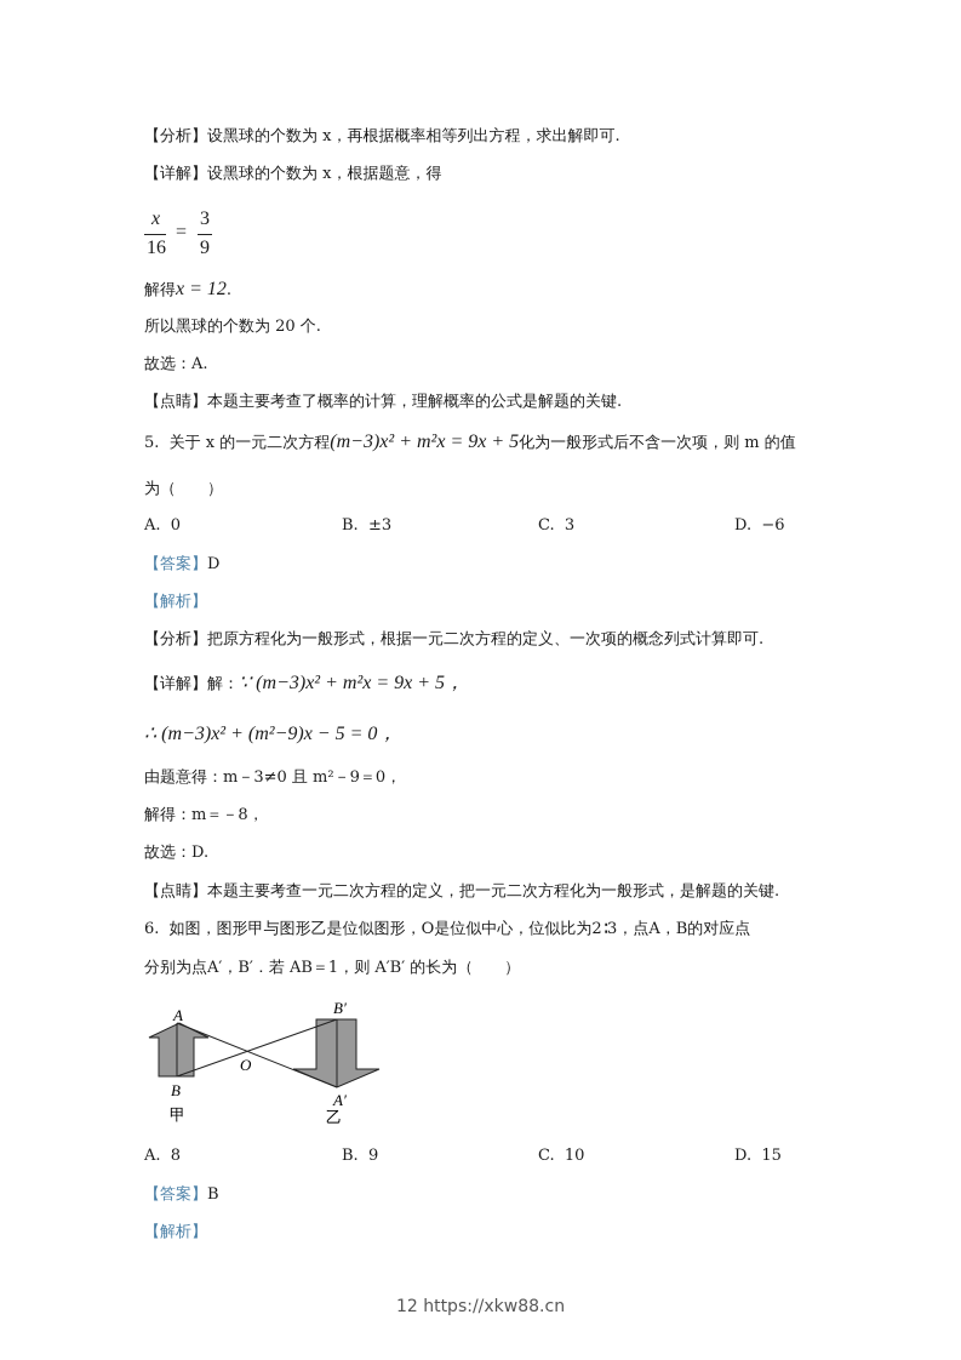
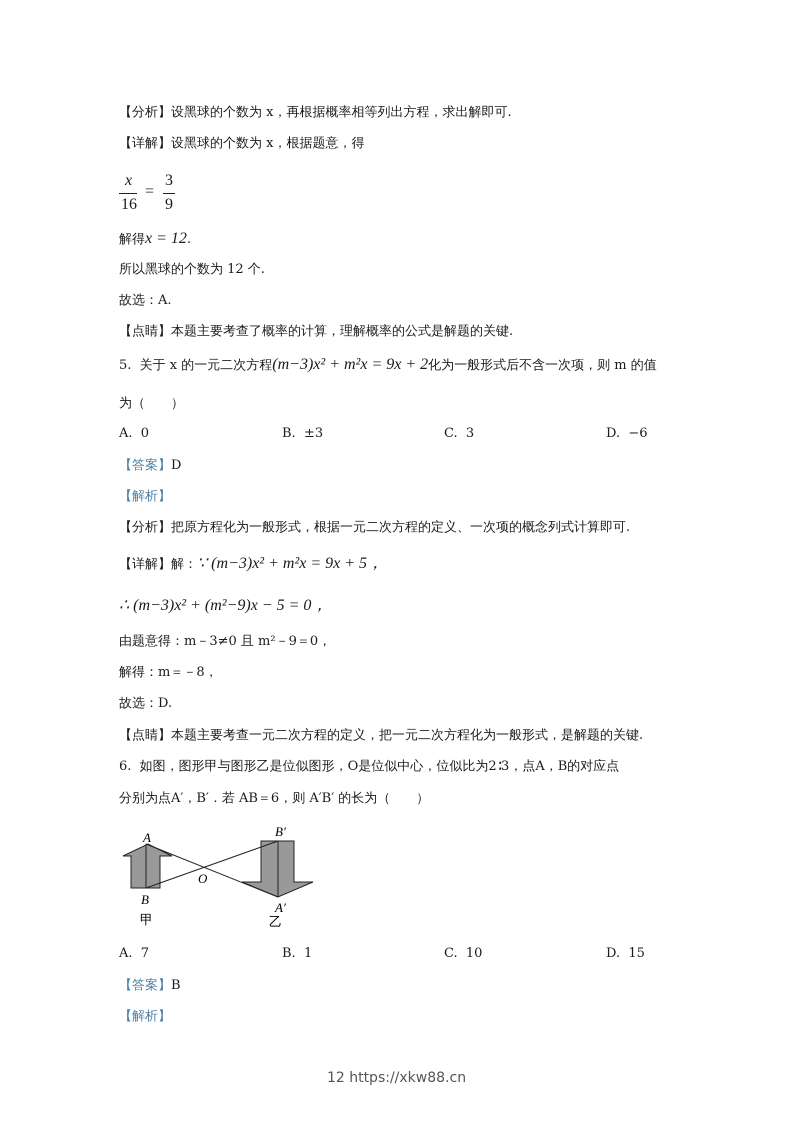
  【分析】设黑球的个数为 x，再根据概率相等列出方程，求出解即可.
  【详解】设黑球的个数为 x，根据题意，得
  x
  16
  =
  3
  9
  解得x = 12.
- 所以黑球的个数为 20 个.
+ 所以黑球的个数为 12 个.
  故选：A.
  【点睛】本题主要考查了概率的计算，理解概率的公式是解题的关键.
- 5. 关于 x 的一元二次方程(m−3)x² + m²x = 9x + 5化为一般形式后不含一次项，则 m 的值
+ 5. 关于 x 的一元二次方程(m−3)x² + m²x = 9x + 2化为一般形式后不含一次项，则 m 的值
  为（ ）
  A. 0
  B. ±3
  C. 3
  D. −6
  【答案】D
  【解析】
  【分析】把原方程化为一般形式，根据一元二次方程的定义、一次项的概念列式计算即可.
  【详解】解：∵ (m−3)x² + m²x = 9x + 5，
  ∴ (m−3)x² + (m²−9)x − 5 = 0，
  由题意得：m－3≠0 且 m²－9＝0，
  解得：m＝－8，
  故选：D.
  【点睛】本题主要考查一元二次方程的定义，把一元二次方程化为一般形式，是解题的关键.
  6. 如图，图形甲与图形乙是位似图形，O是位似中心，位似比为2∶3，点A，B的对应点
- 分别为点A′，B′．若 AB＝1，则 A′B′ 的长为（ ）
+ 分别为点A′，B′．若 AB＝6，则 A′B′ 的长为（ ）
  A
  B
  O
  B′
  A′
  甲
  乙
- A. 8
+ A. 7
- B. 9
+ B. 1
  C. 10
  D. 15
  【答案】B
  【解析】
  12 https://xkw88.cn
